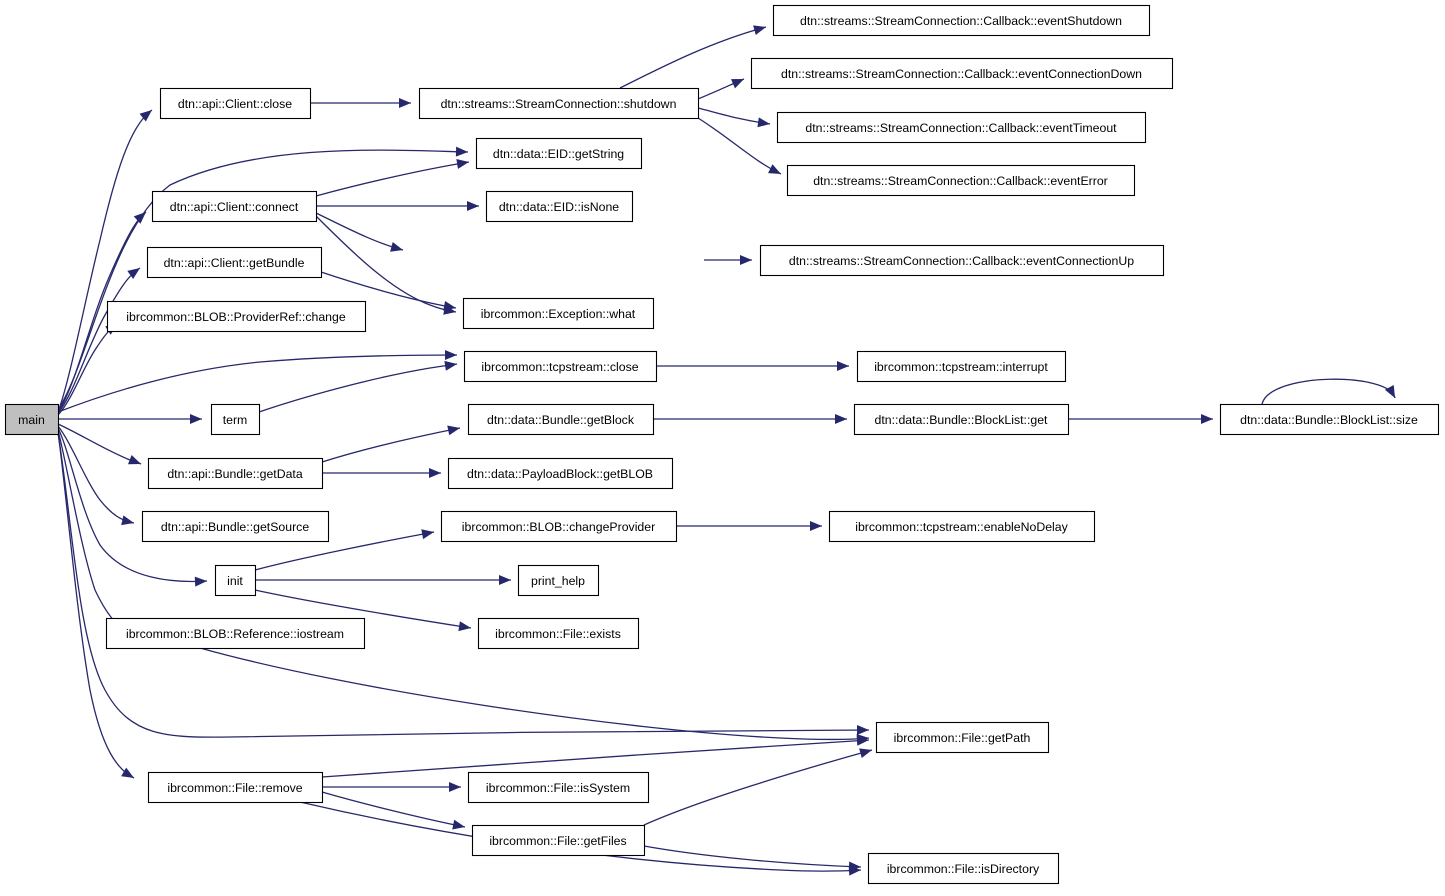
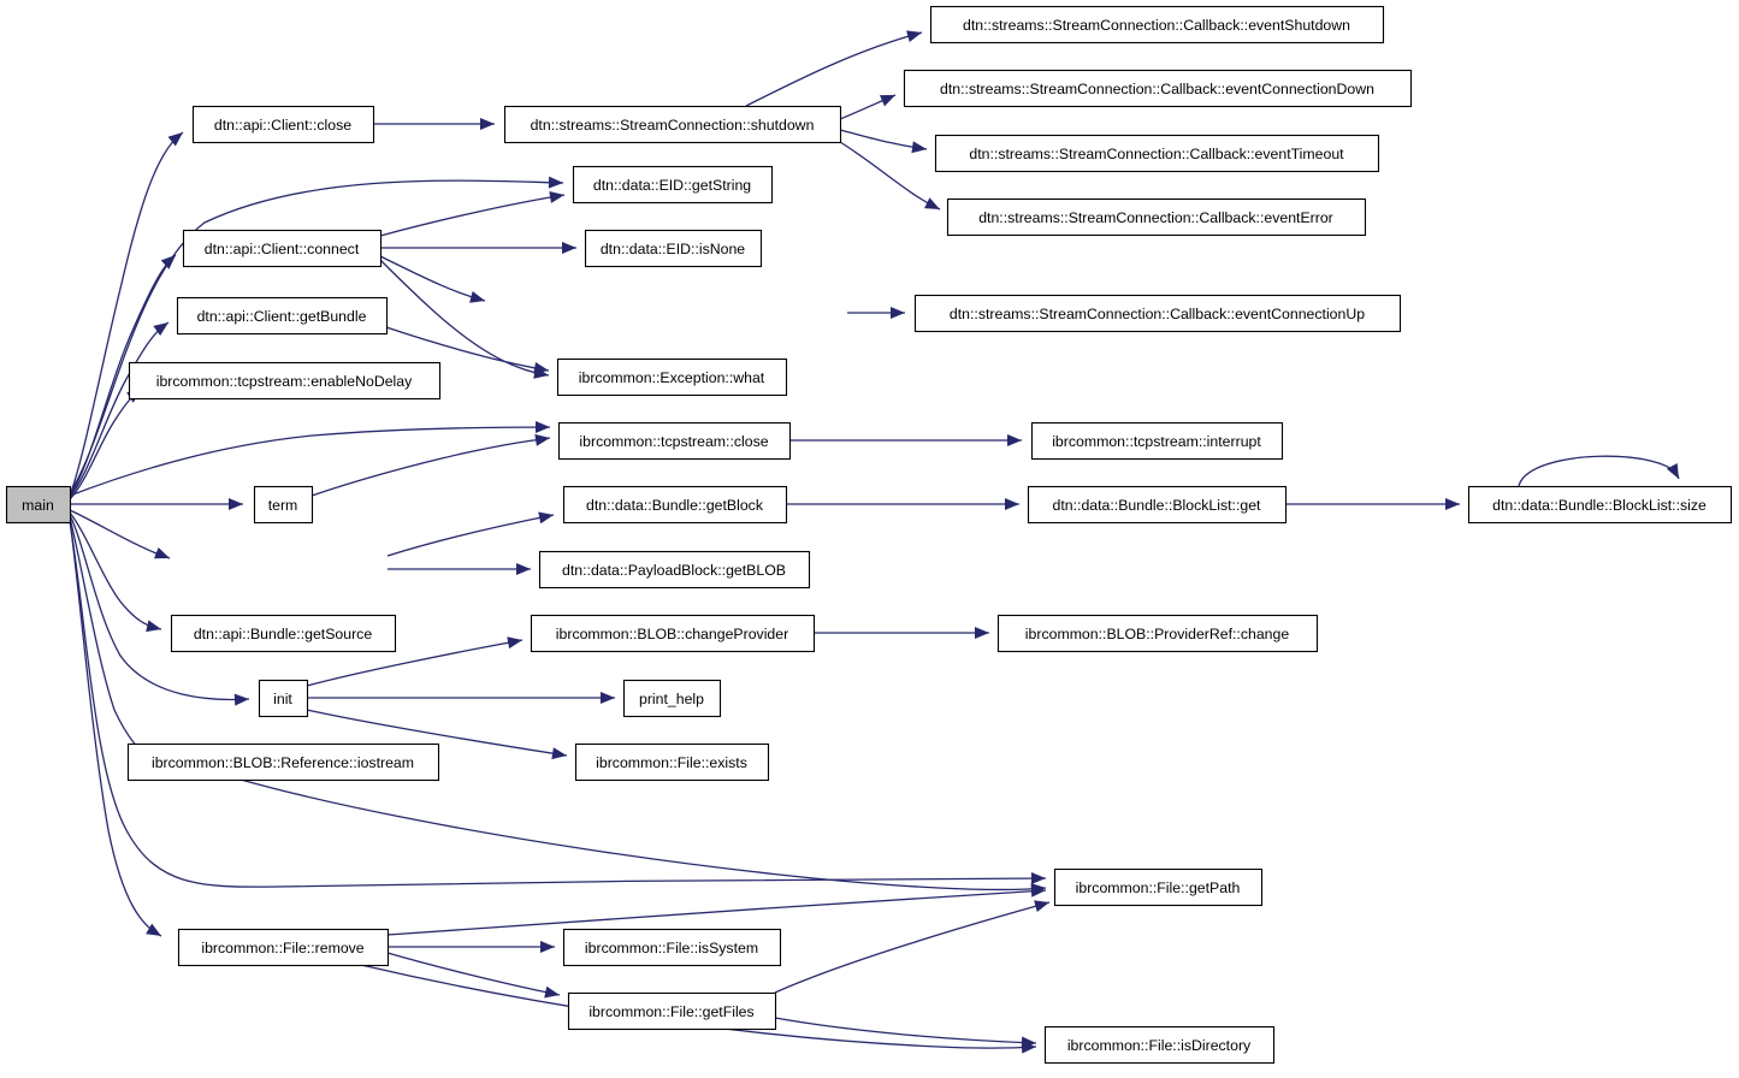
  main
  dtn::api::Client::close
  dtn::streams::StreamConnection::shutdown
  dtn::streams::StreamConnection::Callback::eventShutdown
  dtn::streams::StreamConnection::Callback::eventConnectionDown
  dtn::streams::StreamConnection::Callback::eventTimeout
  dtn::streams::StreamConnection::Callback::eventError
  dtn::data::EID::getString
  dtn::api::Client::connect
  dtn::data::EID::isNone
  dtn::api::Client::getBundle
  dtn::streams::StreamConnection::Callback::eventConnectionUp
- ibrcommon::BLOB::ProviderRef::change
+ ibrcommon::tcpstream::enableNoDelay
  ibrcommon::Exception::what
  ibrcommon::tcpstream::close
  ibrcommon::tcpstream::interrupt
  term
  dtn::data::Bundle::getBlock
  dtn::data::Bundle::BlockList::get
  dtn::data::Bundle::BlockList::size
- dtn::api::Bundle::getData
  dtn::data::PayloadBlock::getBLOB
  dtn::api::Bundle::getSource
  ibrcommon::BLOB::changeProvider
- ibrcommon::tcpstream::enableNoDelay
+ ibrcommon::BLOB::ProviderRef::change
  init
  print_help
  ibrcommon::BLOB::Reference::iostream
  ibrcommon::File::exists
  ibrcommon::File::getPath
  ibrcommon::File::remove
  ibrcommon::File::isSystem
  ibrcommon::File::getFiles
  ibrcommon::File::isDirectory
